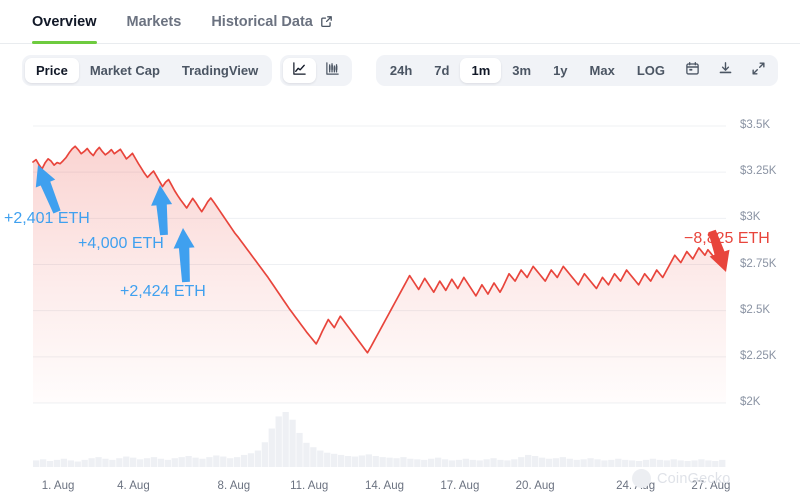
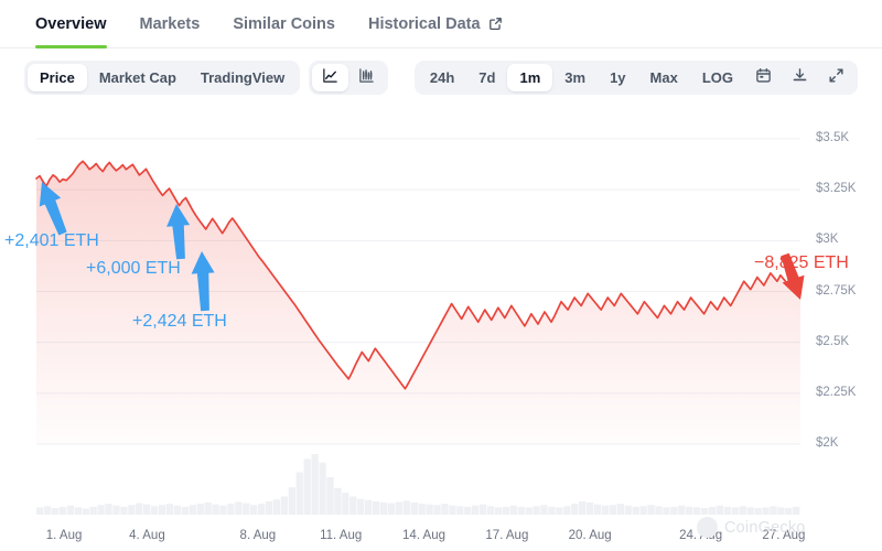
  Overview
  Markets
+ Similar Coins
  Historical Data
  Price
  Market Cap
  TradingView
  24h
  7d
  1m
  3m
  1y
  Max
  LOG
  $3.5K
  $3.25K
  $3K
  $2.75K
  $2.5K
  $2.25K
  $2K
  1. Aug
  4. Aug
  8. Aug
  11. Aug
  14. Aug
  17. Aug
  20. Aug
  27. Aug
  +2,401 ETH
- +4,000 ETH
+ +6,000 ETH
  +2,424 ETH
  −8,825 ETH
  CoinGecko
